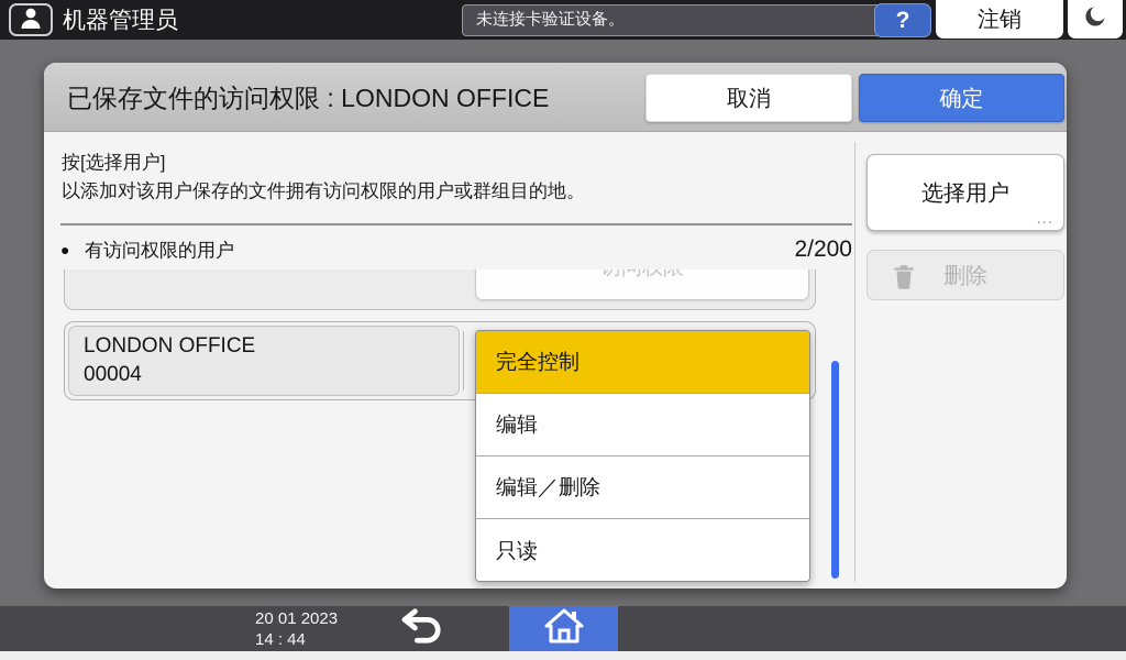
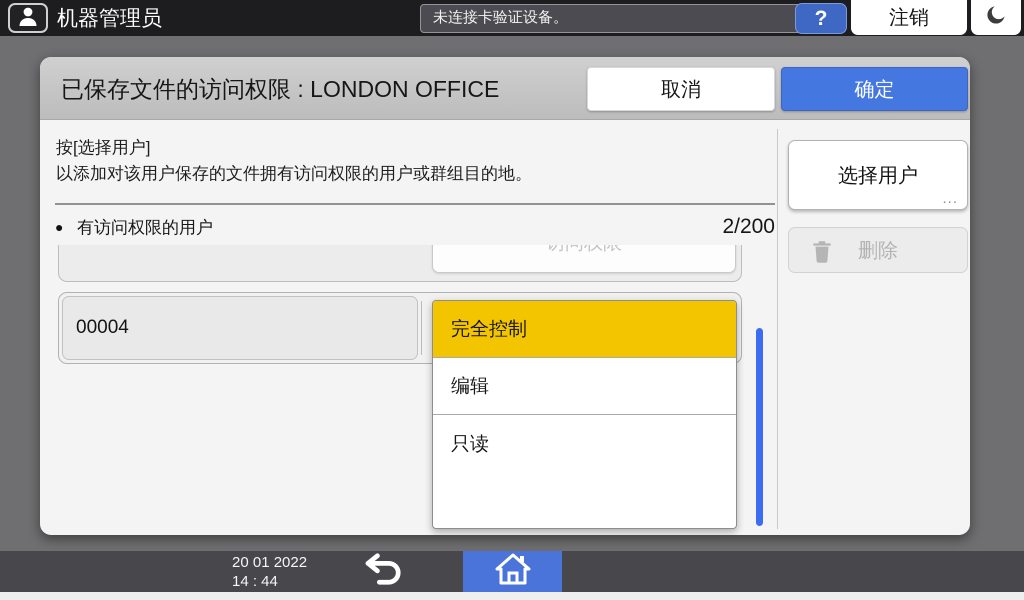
  机器管理员
  未连接卡验证设备。
  ?
  注销
  已保存文件的访问权限 : LONDON OFFICE
  取消
  确定
  按[选择用户]
  以添加对该用户保存的文件拥有访问权限的用户或群组目的地。
  ●
  有访问权限的用户
  2/200
- LONDON OFFICE
  00004
  完全控制
  编辑
- 编辑／删除
  只读
  选择用户
  ...
  删除
- 20 01 2023
+ 20 01 2022
  14 : 44
